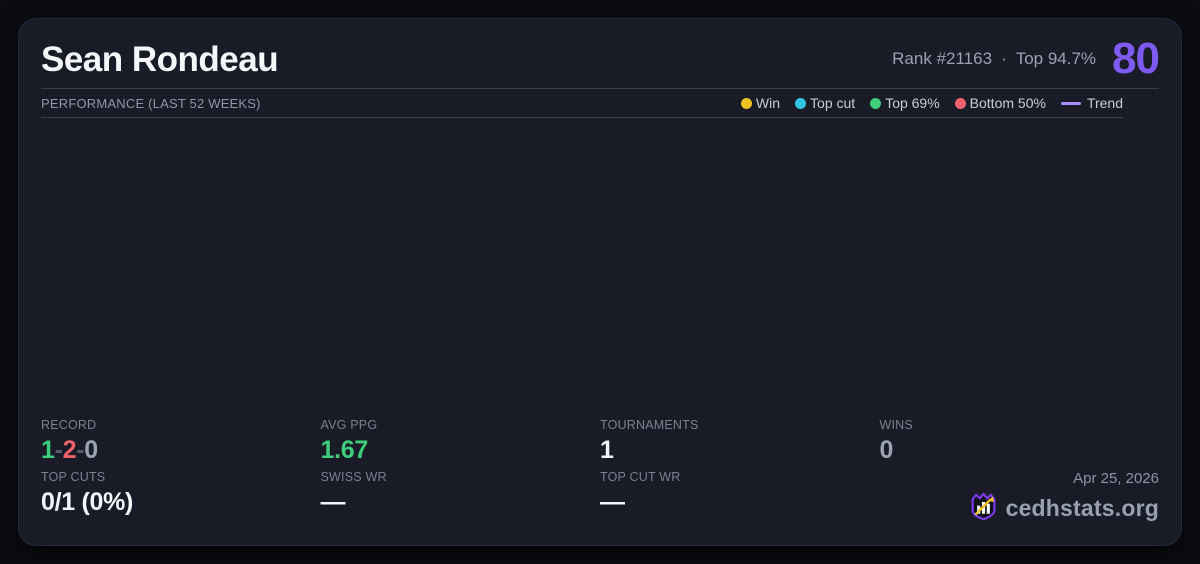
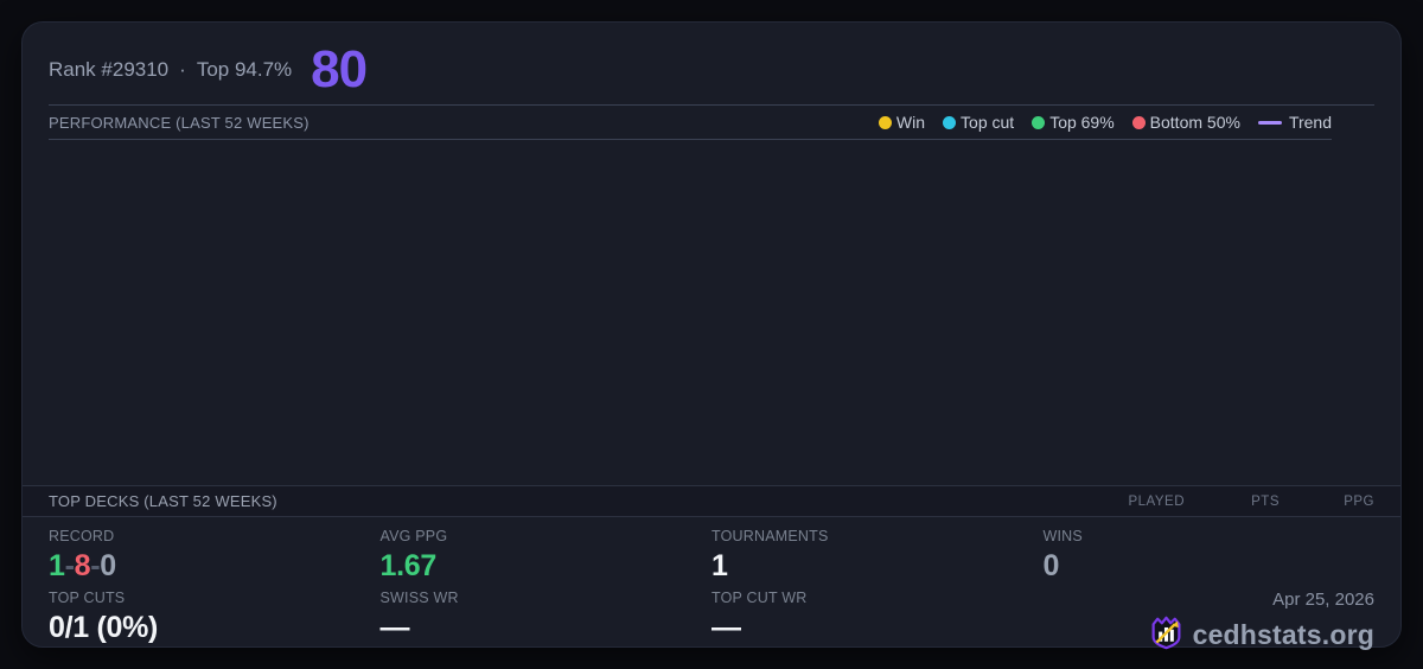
- Sean Rondeau
- Rank #21163
+ Rank #29310
  ·
  Top 94.7%
  80
  PERFORMANCE (LAST 52 WEEKS)
  Win
  Top cut
  Top 69%
  Bottom 50%
  Trend
+ TOP DECKS (LAST 52 WEEKS)
+ PLAYED
+ PTS
+ PPG
  RECORD
- 1-2-0
+ 1-8-0
  AVG PPG
  1.67
  TOURNAMENTS
  1
  WINS
  0
  TOP CUTS
  0/1 (0%)
  SWISS WR
  —
  TOP CUT WR
  —
  Apr 25, 2026
  cedhstats.org
